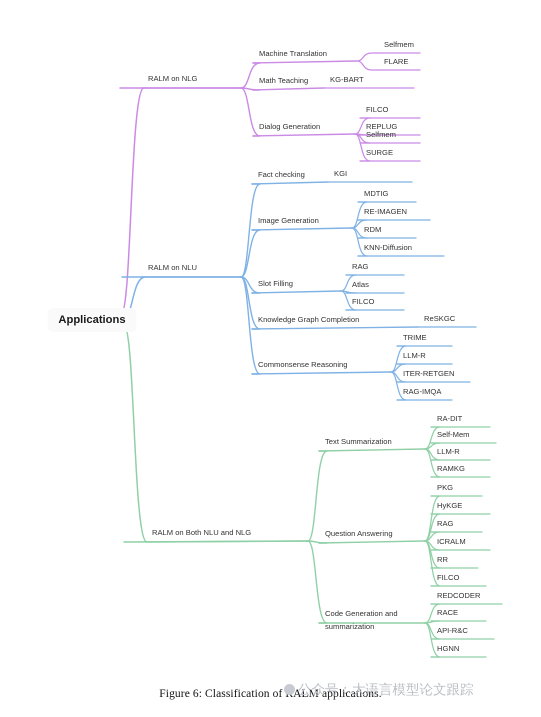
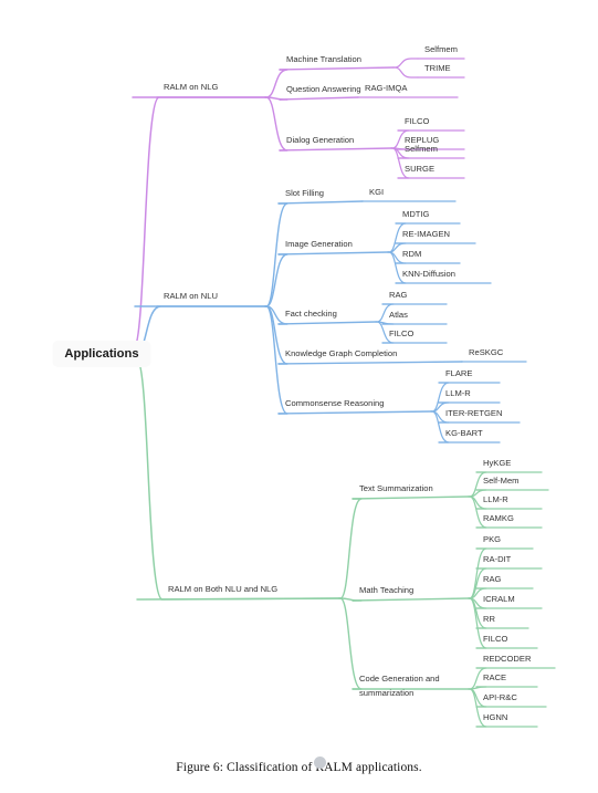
  RALM on NLG
  Machine Translation
  Selfmem
- FLARE
+ TRIME
- Math Teaching
+ Question Answering
- KG-BART
+ RAG-IMQA
  Dialog Generation
  FILCO
  REPLUG
  Selfmem
  SURGE
  RALM on NLU
- Fact checking
+ Slot Filling
  KGI
  Image Generation
  MDTIG
  RE-IMAGEN
  RDM
  KNN-Diffusion
- Slot Filling
+ Fact checking
  RAG
  Atlas
  FILCO
  Knowledge Graph Completion
  ReSKGC
  Commonsense Reasoning
- TRIME
+ FLARE
  LLM-R
  ITER-RETGEN
- RAG-IMQA
+ KG-BART
  RALM on Both NLU and NLG
  Text Summarization
- RA-DIT
+ HyKGE
  Self-Mem
  LLM-R
  RAMKG
- Question Answering
+ Math Teaching
  PKG
- HyKGE
+ RA-DIT
  RAG
  ICRALM
  RR
  FILCO
  Code Generation and
  summarization
  REDCODER
  RACE
  API-R&C
  HGNN
  Applications
  Figure 6: Classification ofALM applications.
- 公众号：大语言模型论文跟踪
